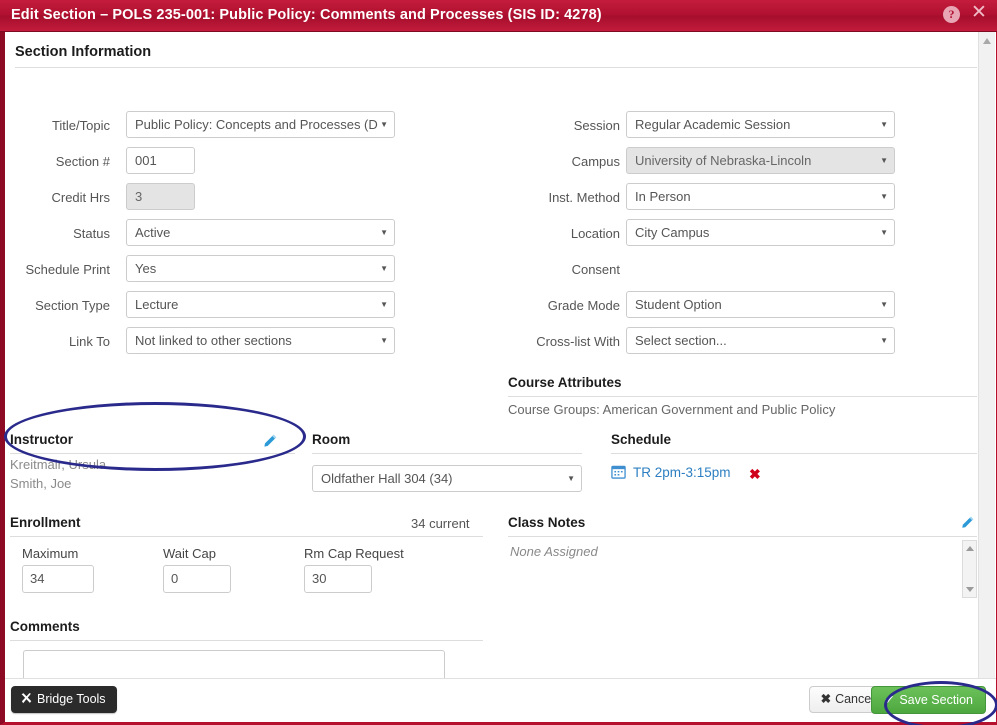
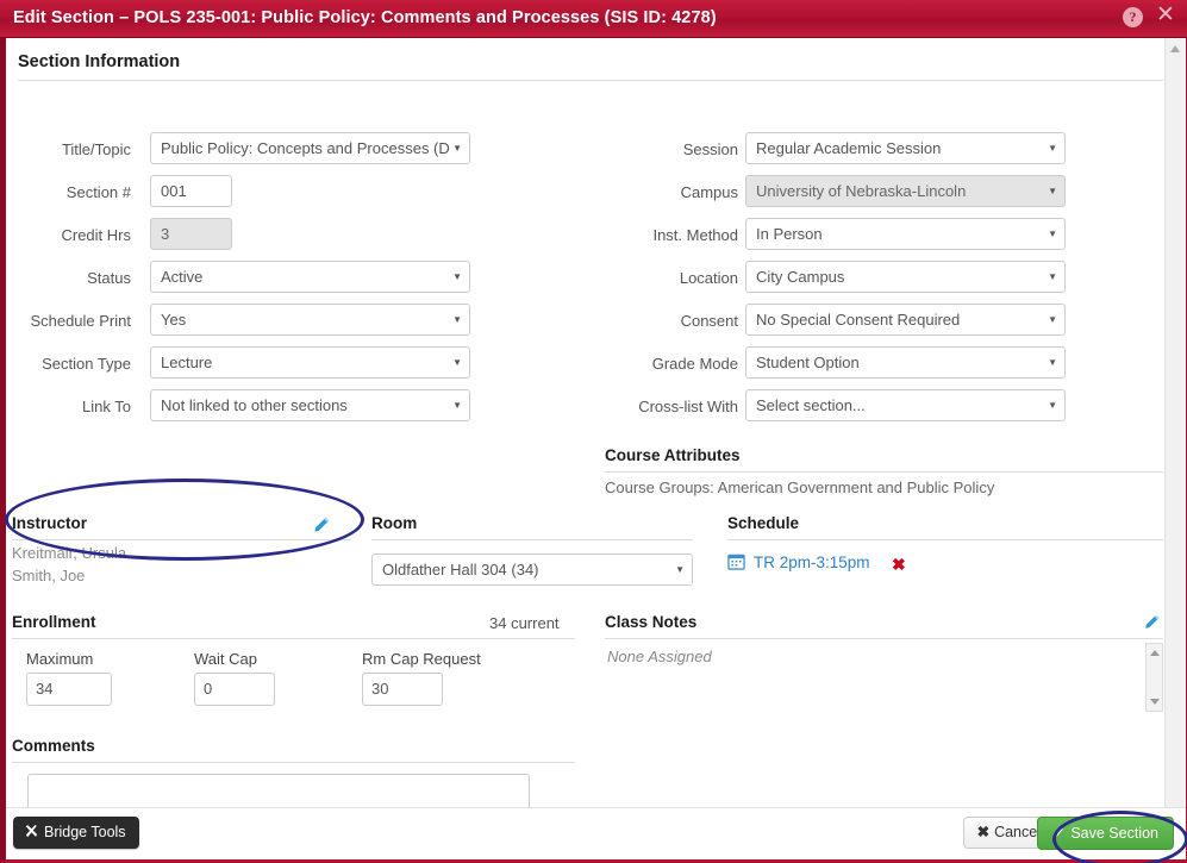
  Edit Section – POLS 235-001: Public Policy: Comments and Processes (SIS ID: 4278)
  ?
  ✕
  Section Information
  Title/Topic
  Public Policy: Concepts and Processes (D
  Section #
  001
  Credit Hrs
  3
  Status
  Active
  Schedule Print
  Yes
  Section Type
  Lecture
  Link To
  Not linked to other sections
  Session
  Regular Academic Session
  Campus
  University of Nebraska-Lincoln
  Inst. Method
  In Person
  Location
  City Campus
  Consent
+ No Special Consent Required
  Grade Mode
  Student Option
  Cross-list With
  Select section...
  Course Attributes
  Course Groups: American Government and Public Policy
  Instructor
  Kreitmair, Ursula
  Smith, Joe
  Room
  Oldfather Hall 304 (34)
  Schedule
  TR 2pm-3:15pm
  ✖
  Enrollment
  34 current
  Maximum
  34
  Wait Cap
  0
  Rm Cap Request
  30
  Class Notes
  None Assigned
  Comments
  Bridge Tools
  ✖ Cance
  ✔ Save Section
